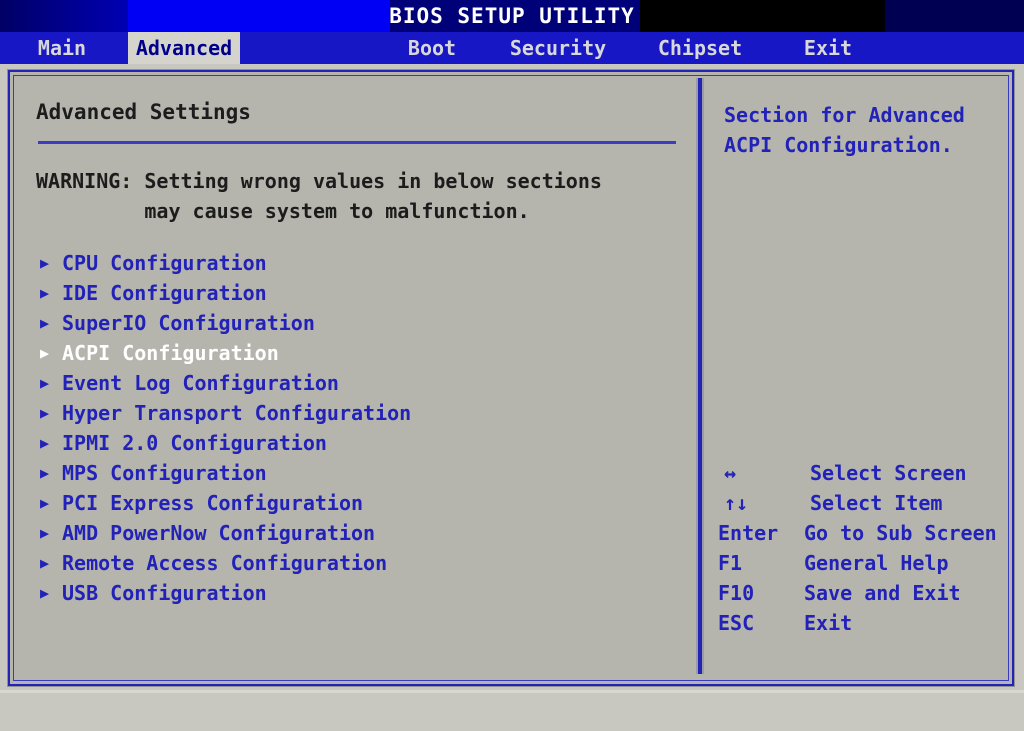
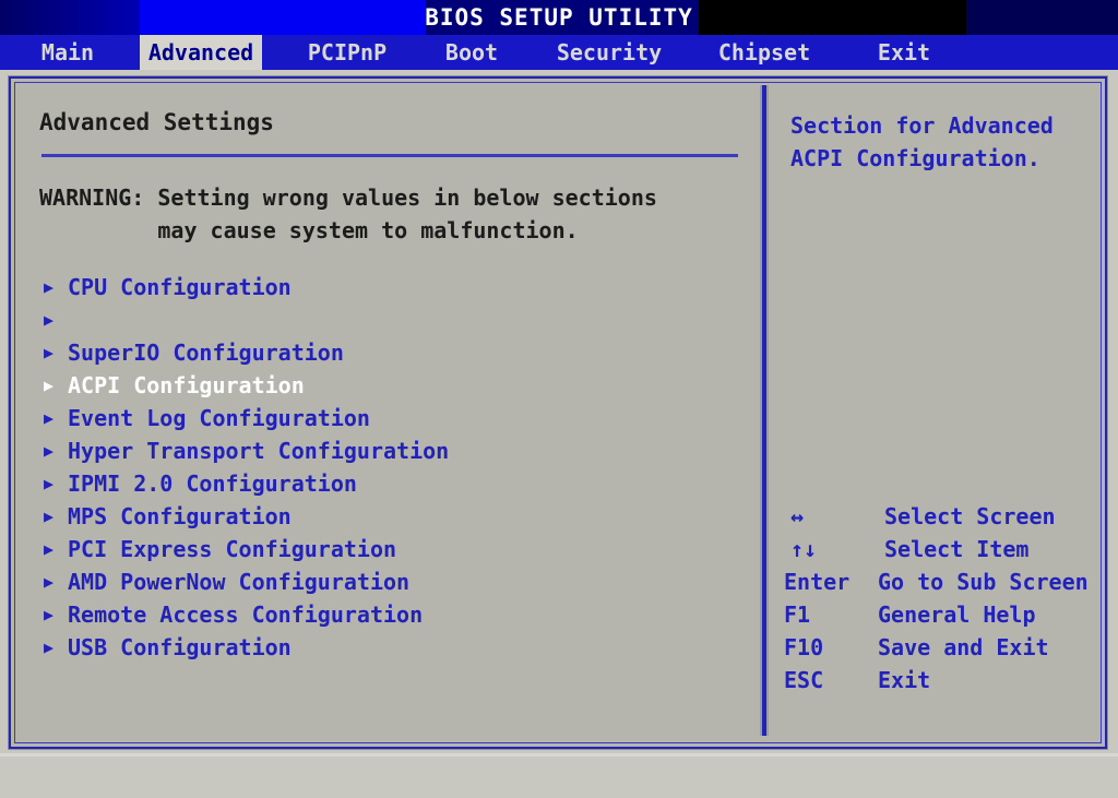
  BIOS SETUP UTILITY
  Main
  Advanced
+ PCIPnP
  Boot
  Security
  Chipset
  Exit
  Advanced Settings
  WARNING: Setting wrong values in below sections
  may cause system to malfunction.
  ▶
  CPU Configuration
  ▶
- IDE Configuration
  ▶
  SuperIO Configuration
  ▶
  ACPI Configuration
  ▶
  Event Log Configuration
  ▶
  Hyper Transport Configuration
  ▶
  IPMI 2.0 Configuration
  ▶
  MPS Configuration
  ▶
  PCI Express Configuration
  ▶
  AMD PowerNow Configuration
  ▶
  Remote Access Configuration
  ▶
  USB Configuration
  Section for Advanced
  ACPI Configuration.
  ↔ Select Screen
  ↑↓ Select Item
  Enter Go to Sub Screen
  F1 General Help
  F10 Save and Exit
  ESC Exit
